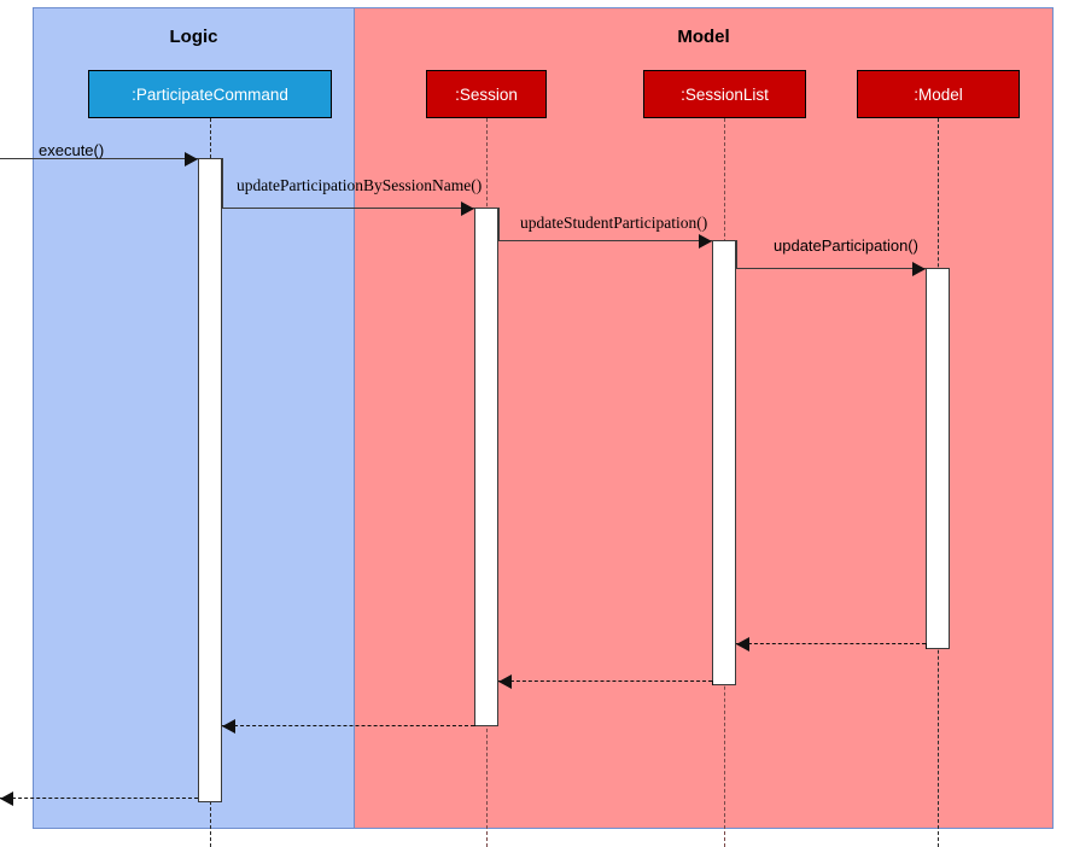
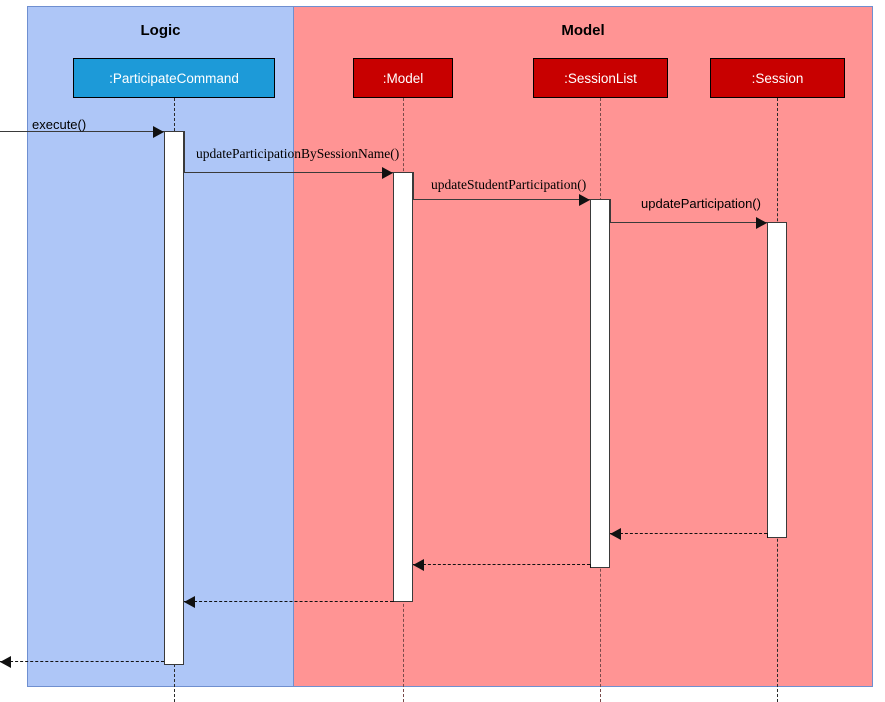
  Logic
  Model
  :ParticipateCommand
- :Session
+ :Model
  :SessionList
- :Model
+ :Session
  execute()
  updateParticipationBySessionName()
  updateStudentParticipation()
  updateParticipation()
